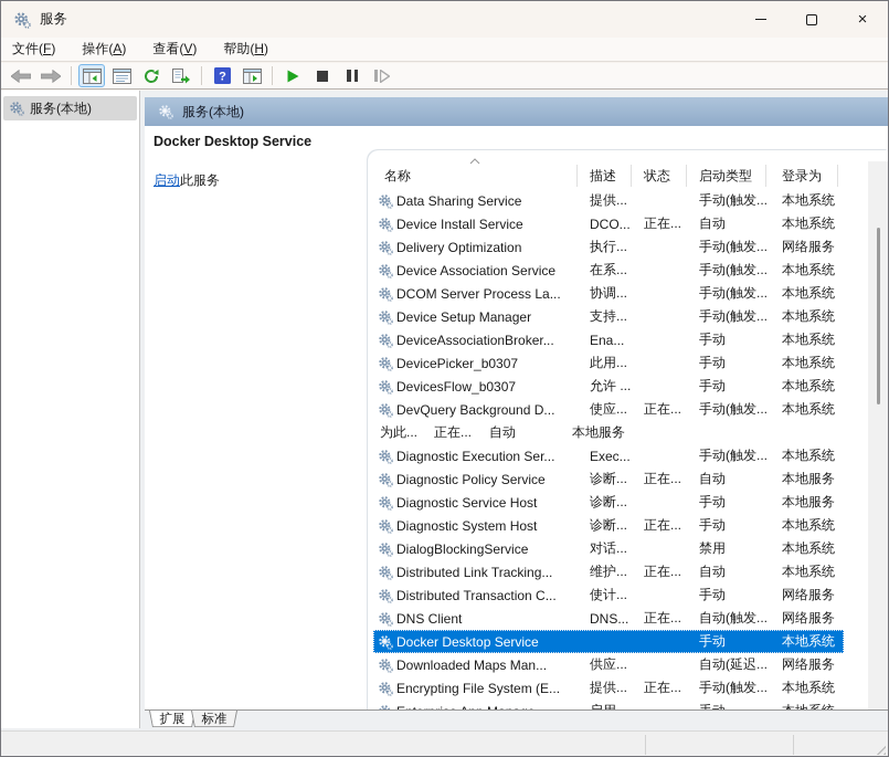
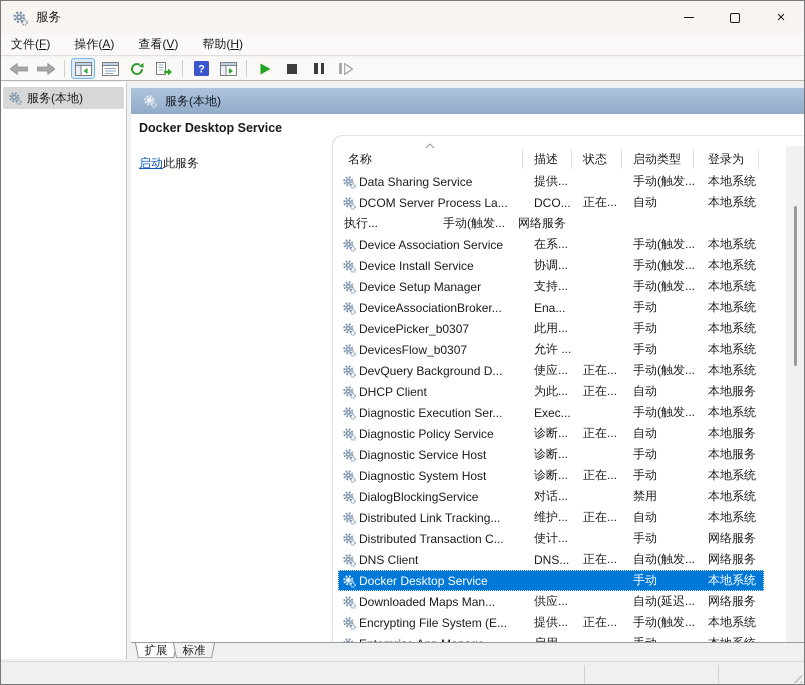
  服务
  ×
  文件(F)
  操作(A)
  查看(V)
  帮助(H)
  ?
  服务(本地)
  服务(本地)
  Docker Desktop Service
  启动此服务
  名称
  描述
  状态
  启动类型
  登录为
  Data Sharing Service
  提供...
  手动(触发...
  本地系统
- Device Install Service
+ DCOM Server Process La...
  DCO...
  正在...
  自动
  本地系统
- Delivery Optimization
  执行...
  手动(触发...
  网络服务
  Device Association Service
  在系...
  手动(触发...
  本地系统
- DCOM Server Process La...
+ Device Install Service
  协调...
  手动(触发...
  本地系统
  Device Setup Manager
  支持...
  手动(触发...
  本地系统
  DeviceAssociationBroker...
  Ena...
  手动
  本地系统
  DevicePicker_b0307
  此用...
  手动
  本地系统
  DevicesFlow_b0307
  允许 ...
  手动
  本地系统
  DevQuery Background D...
  使应...
  正在...
  手动(触发...
  本地系统
+ DHCP Client
  为此...
  正在...
  自动
  本地服务
  Diagnostic Execution Ser...
  Exec...
  手动(触发...
  本地系统
  Diagnostic Policy Service
  诊断...
  正在...
  自动
  本地服务
  Diagnostic Service Host
  诊断...
  手动
  本地服务
  Diagnostic System Host
  诊断...
  正在...
  手动
  本地系统
  DialogBlockingService
  对话...
  禁用
  本地系统
  Distributed Link Tracking...
  维护...
  正在...
  自动
  本地系统
  Distributed Transaction C...
  使计...
  手动
  网络服务
  DNS Client
  DNS...
  正在...
  自动(触发...
  网络服务
  Docker Desktop Service
  手动
  本地系统
  Downloaded Maps Man...
  供应...
  自动(延迟...
  网络服务
  Encrypting File System (E...
  提供...
  正在...
  手动(触发...
  本地系统
  扩展
  标准
